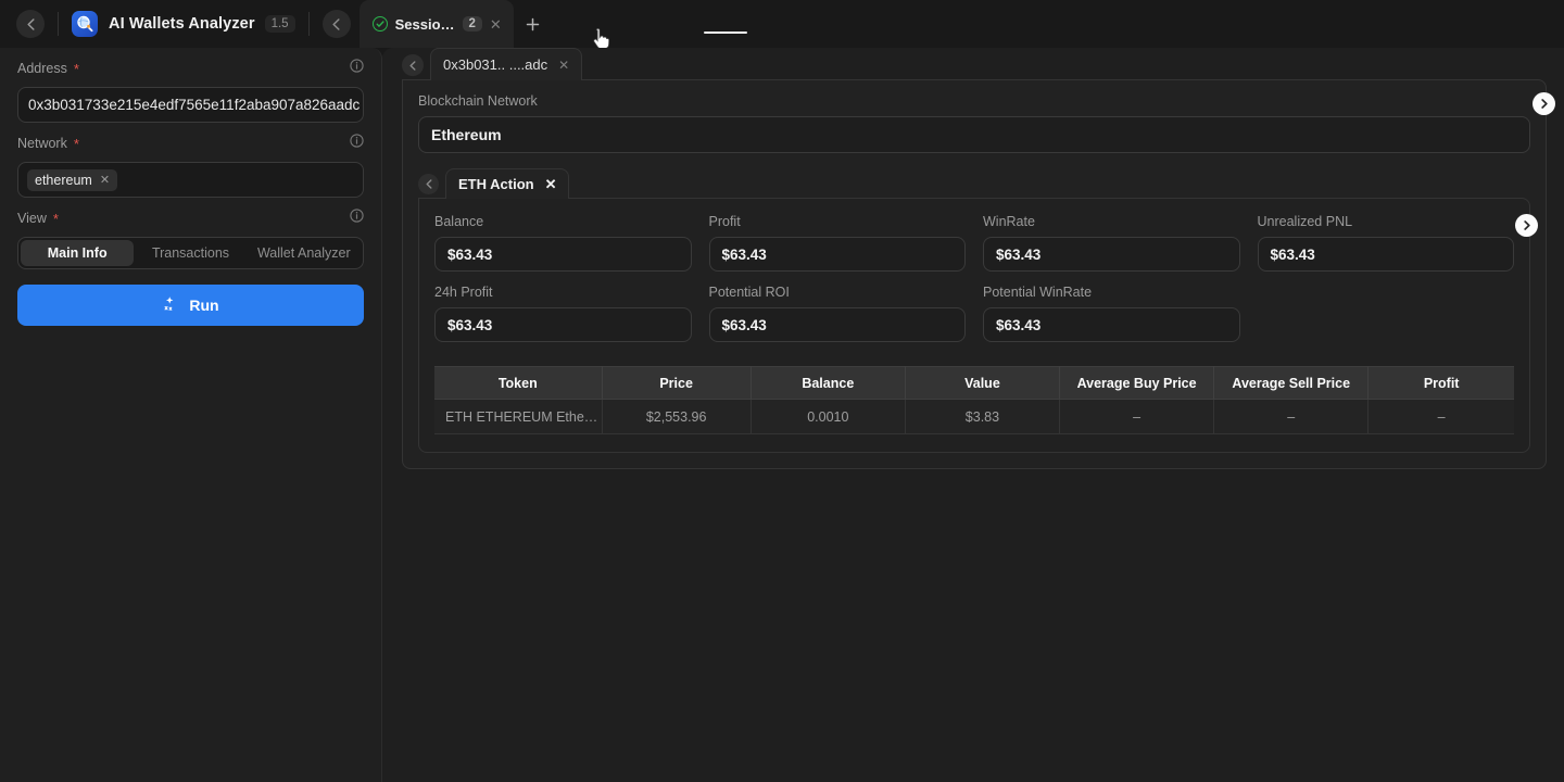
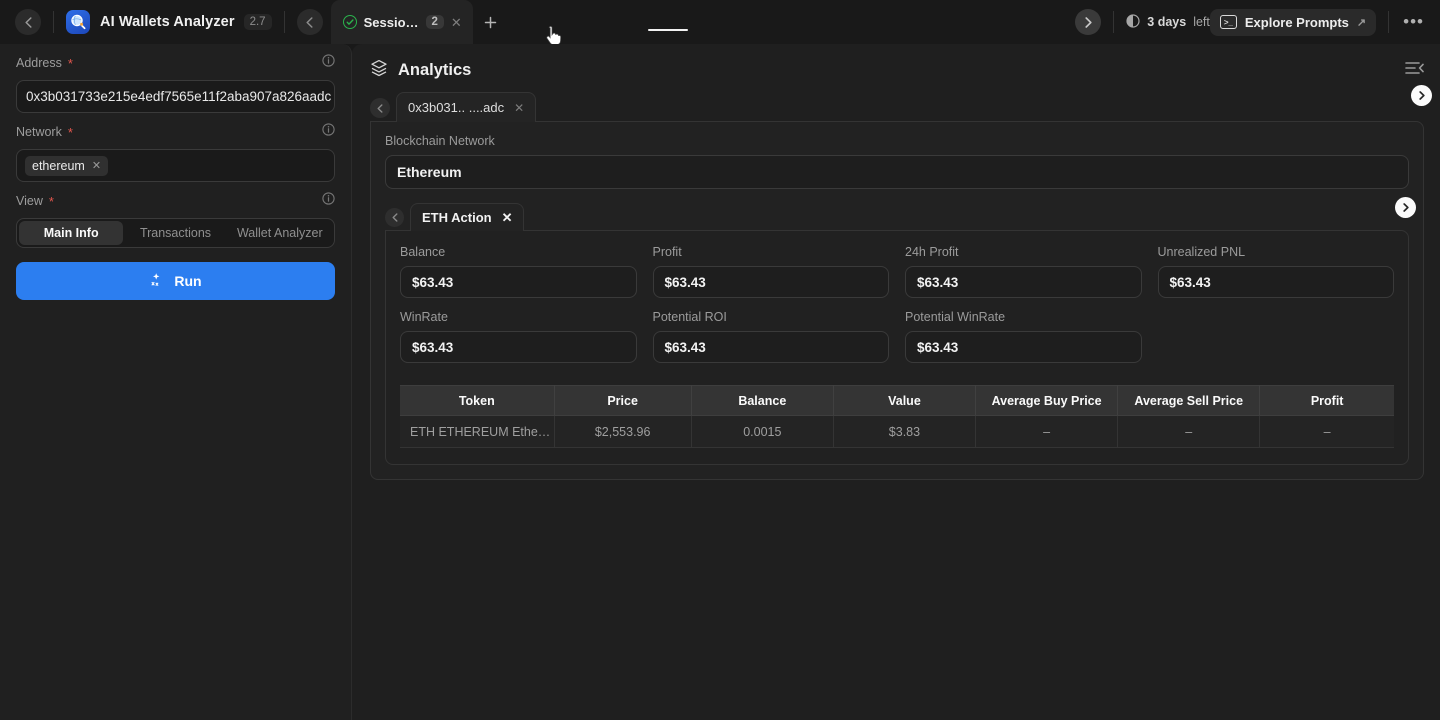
  AI Wallets Analyzer
- 1.5
+ 2.7
  Sessio…
  2
  ✕
+ 3 days
+ left
+ >_
+ Explore Prompts
+ ↗
+ •••
  Address
  *
  0x3b031733e215e4edf7565e11f2aba907a826aadc
  Network
  *
  ethereum
  ✕
  View
  *
  Main Info
  Transactions
  Wallet Analyzer
  Run
+ Analytics
  0x3b031.. ....adc
  ✕
  Blockchain Network
  Ethereum
  ETH Action
  ✕
  Balance
  $63.43
  Profit
  $63.43
- WinRate
+ 24h Profit
  $63.43
  Unrealized PNL
  $63.43
- 24h Profit
+ WinRate
  $63.43
  Potential ROI
  $63.43
  Potential WinRate
  $63.43
  Token	Price	Balance	Value	Average Buy Price	Average Sell Price	Profit
- ETH ETHEREUM Ethe…	$2,553.96	0.0010	$3.83	–	–	–
+ ETH ETHEREUM Ethe…	$2,553.96	0.0015	$3.83	–	–	–
